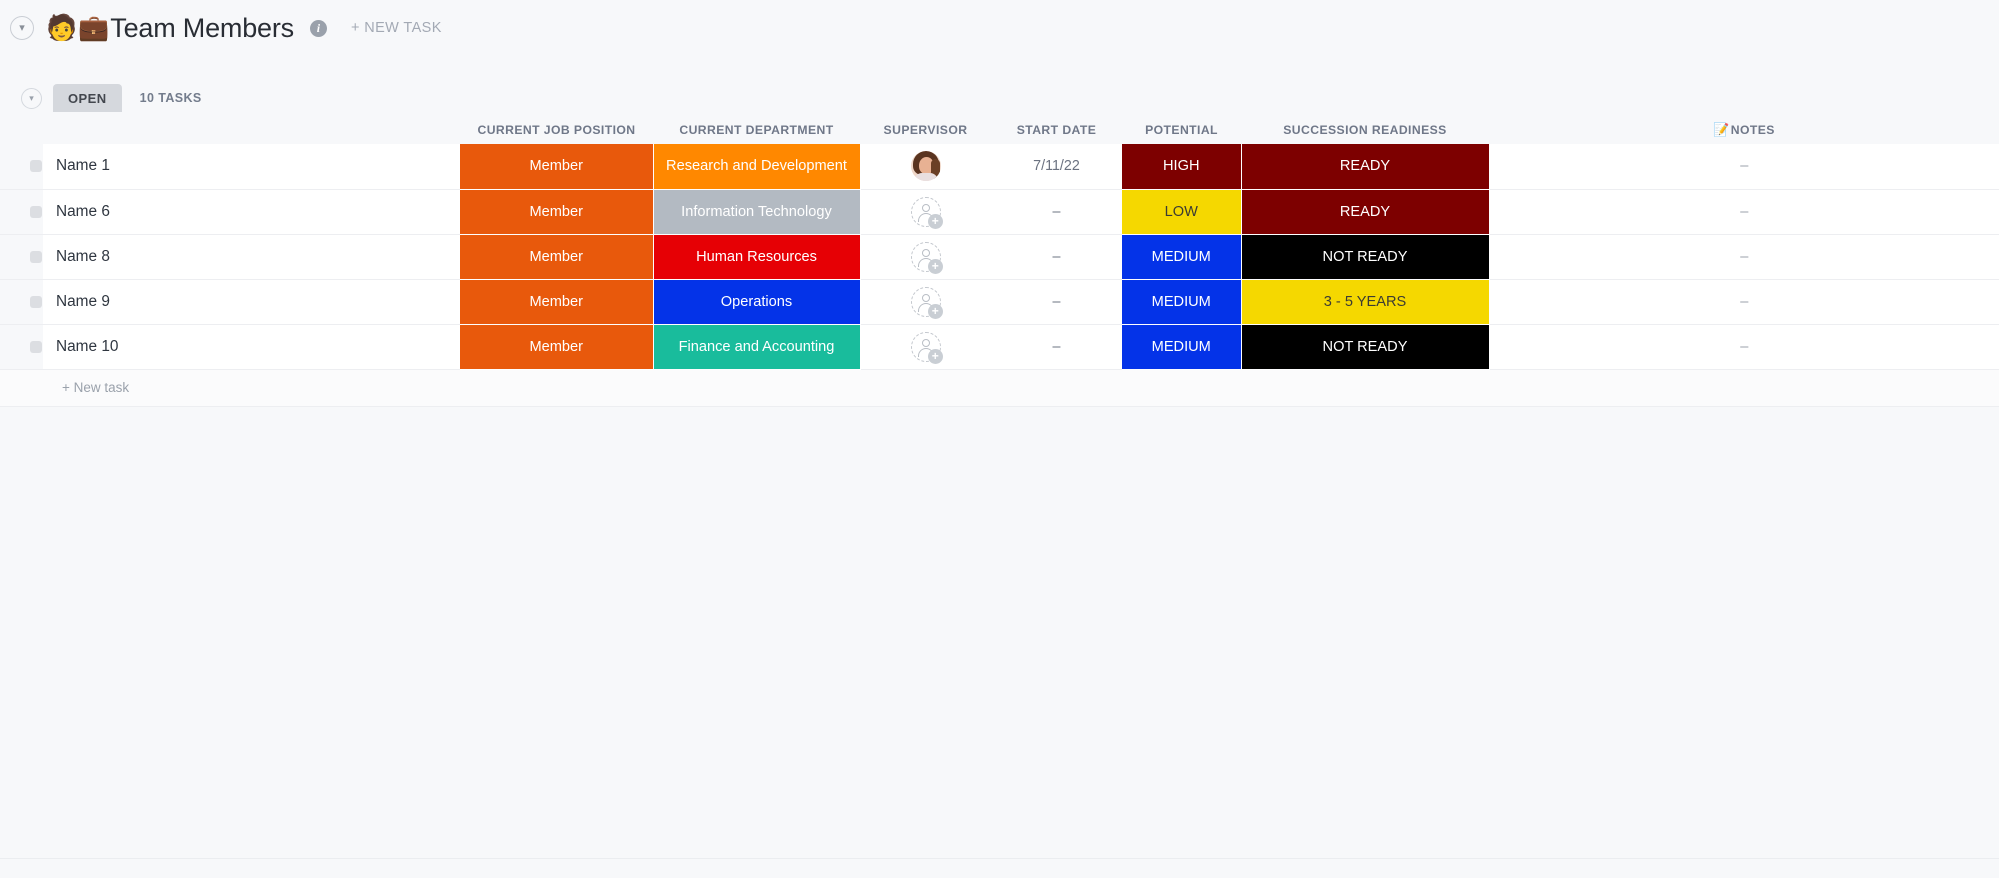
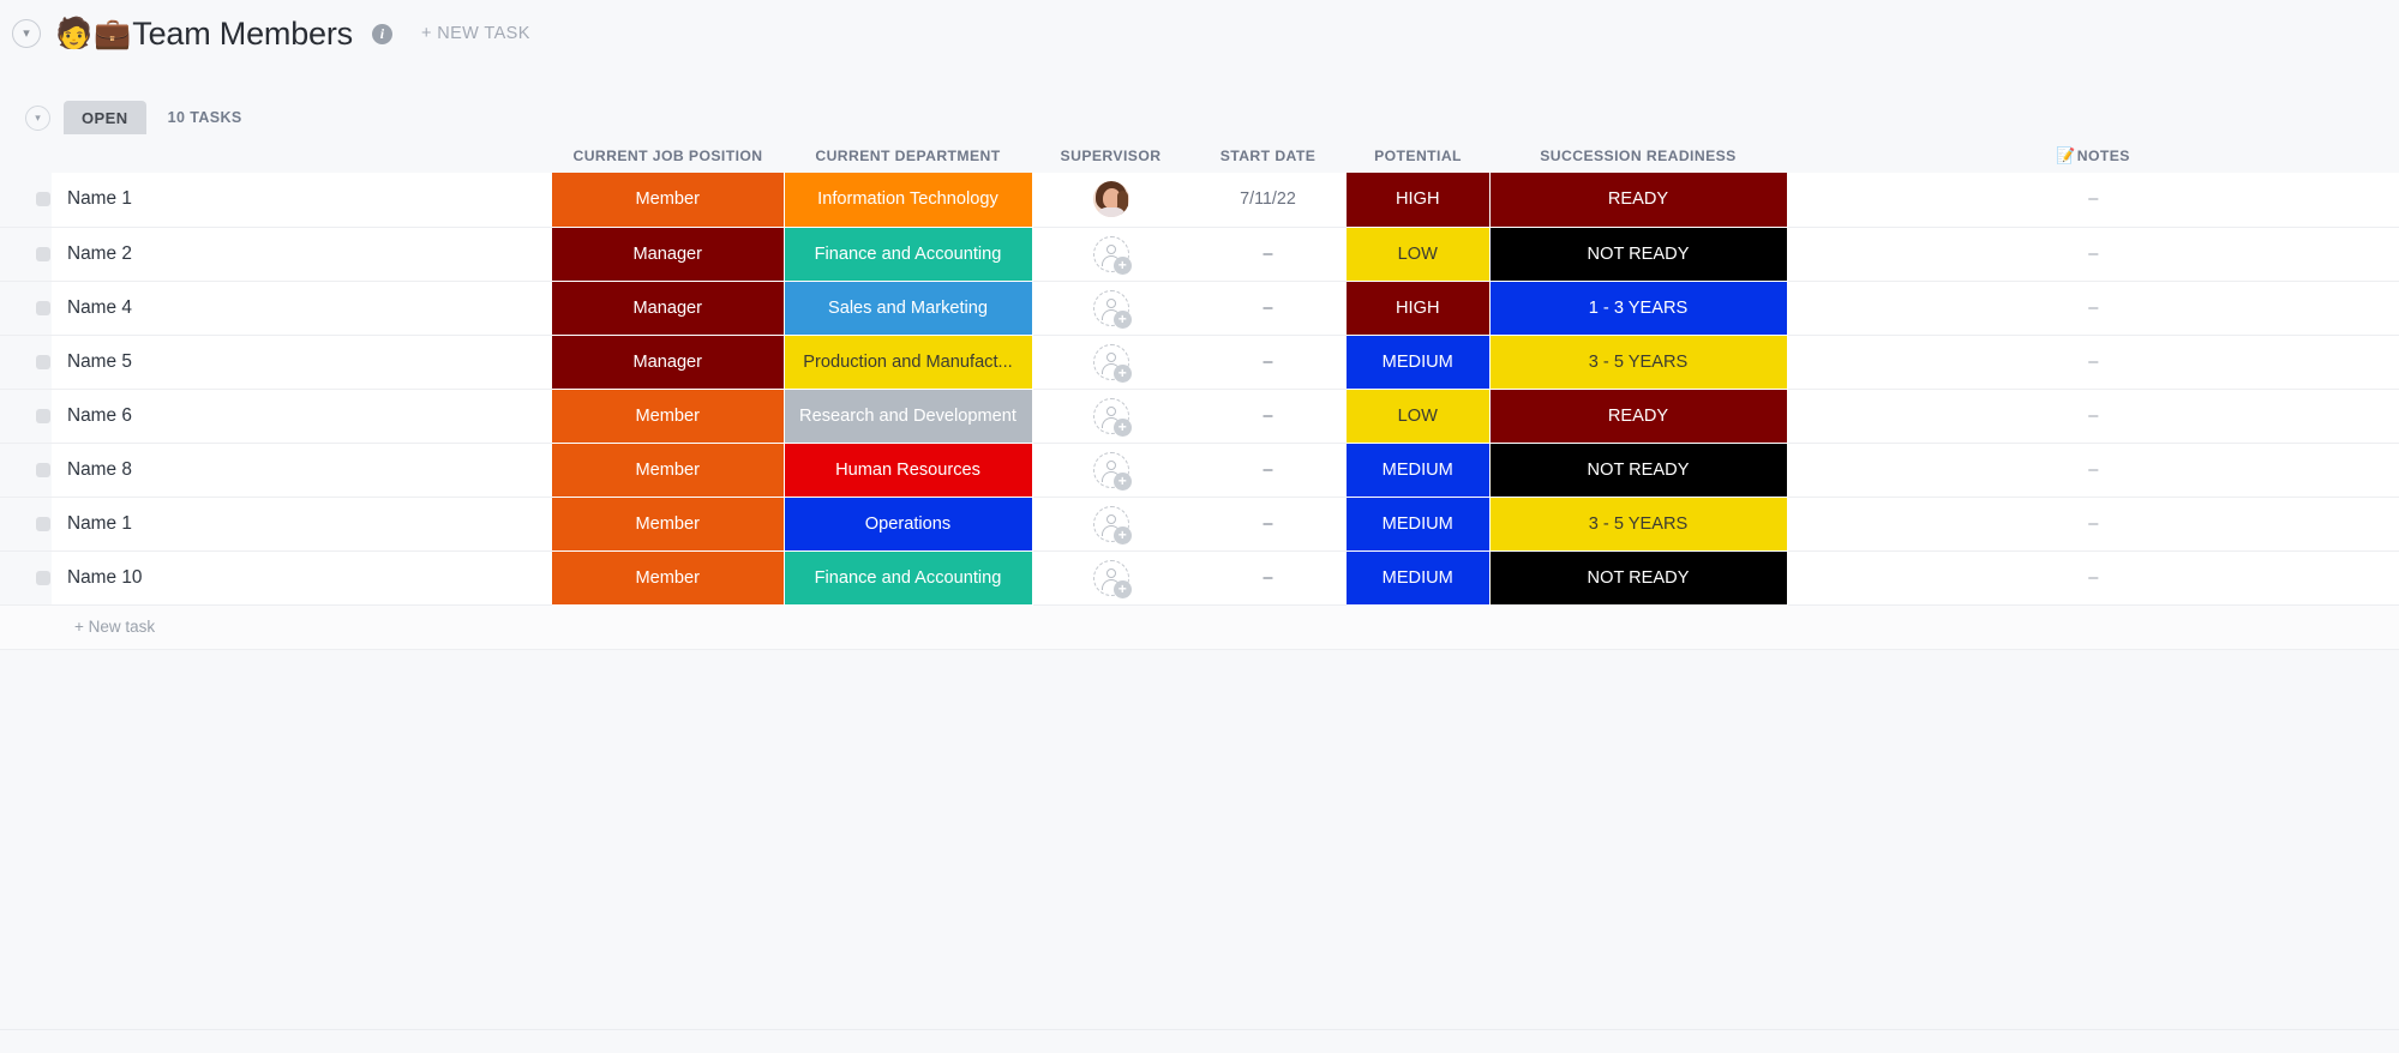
  ▾
  🧑
  💼
  Team Members
  i
  + NEW TASK
  ▾
  OPEN
  10 TASKS
  	CURRENT JOB POSITION	CURRENT DEPARTMENT	SUPERVISOR	START DATE	POTENTIAL	SUCCESSION READINESS	📝NOTES
- Name 1	Member	Research and Development		7/11/22	HIGH	READY	–
+ Name 1	Member	Information Technology		7/11/22	HIGH	READY	–
+ Name 2	Manager	Finance and Accounting	+	–	LOW	NOT READY	–
+ Name 4	Manager	Sales and Marketing	+	–	HIGH	1 - 3 YEARS	–
+ Name 5	Manager	Production and Manufact...	+	–	MEDIUM	3 - 5 YEARS	–
- Name 6	Member	Information Technology	+	–	LOW	READY	–
+ Name 6	Member	Research and Development	+	–	LOW	READY	–
  Name 8	Member	Human Resources	+	–	MEDIUM	NOT READY	–
- Name 9	Member	Operations	+	–	MEDIUM	3 - 5 YEARS	–
+ Name 1	Member	Operations	+	–	MEDIUM	3 - 5 YEARS	–
  Name 10	Member	Finance and Accounting	+	–	MEDIUM	NOT READY	–
  + New task
